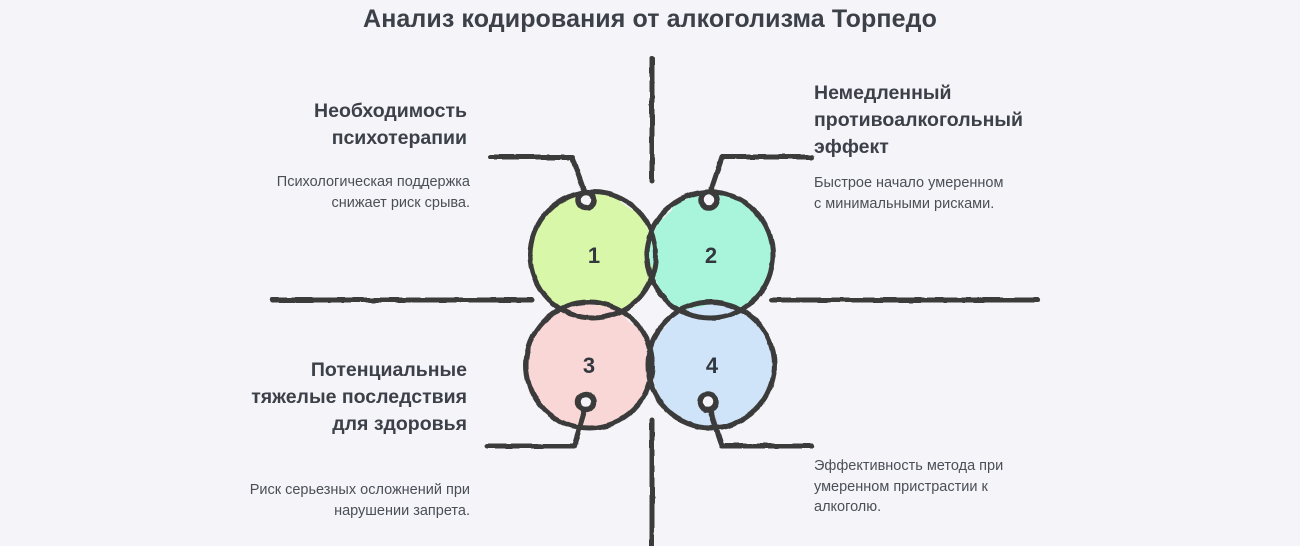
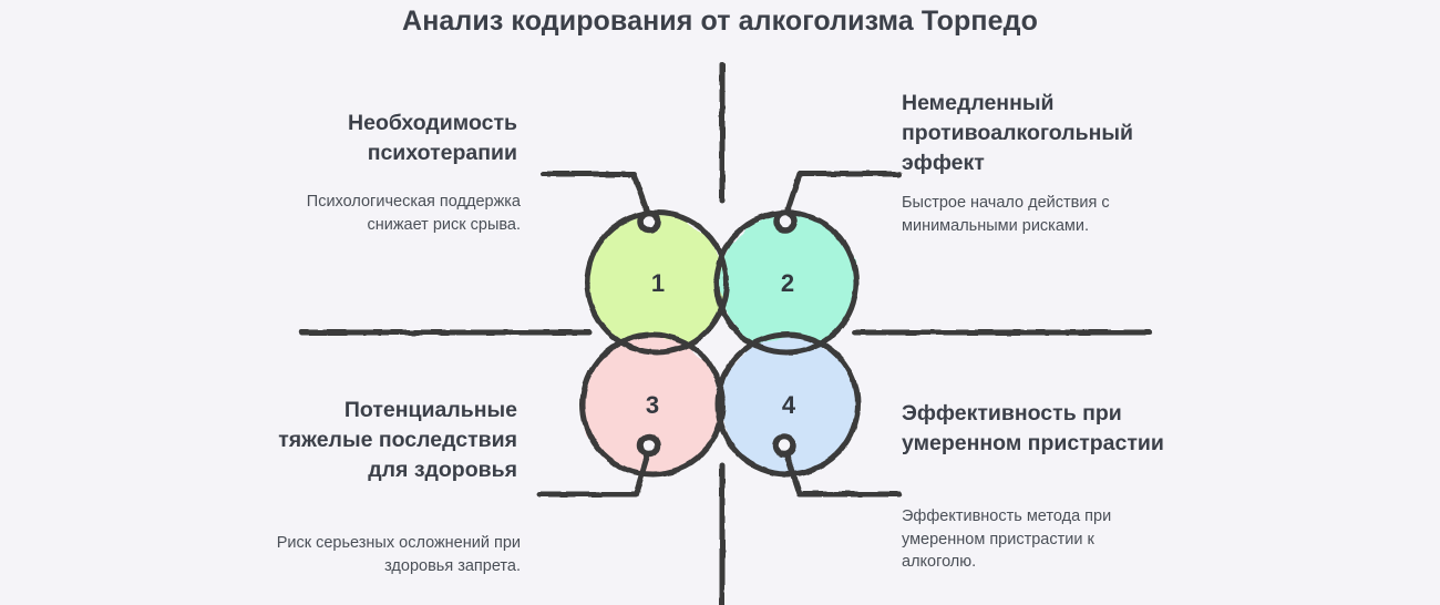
  Анализ кодирования от алкоголизма Торпедо
  Необходимость психотерапии
  Психологическая поддержка снижает риск срыва.
  Немедленный противоалкогольный эффект
- Быстрое начало умеренном с минимальными рисками.
+ Быстрое начало действия с минимальными рисками.
  Потенциальные тяжелые последствия для здоровья
- Риск серьезных осложнений при нарушении запрета.
+ Риск серьезных осложнений при здоровья запрета.
+ Эффективность при умеренном пристрастии
  Эффективность метода при умеренном пристрастии к алкоголю.
  1
  2
  3
  4
